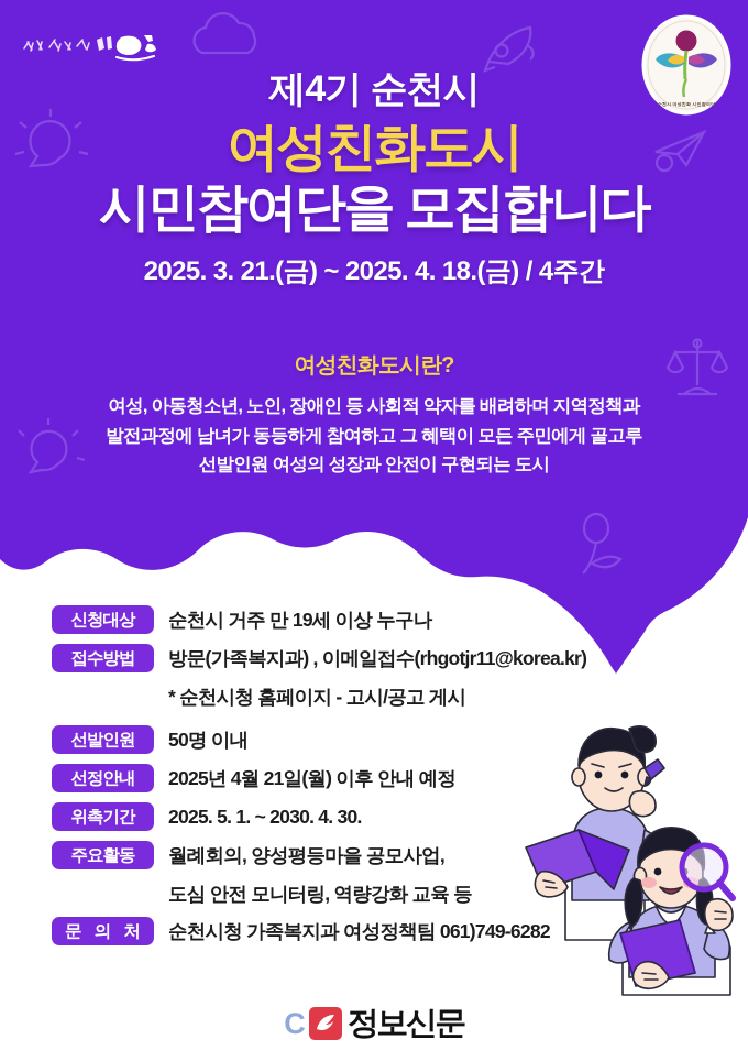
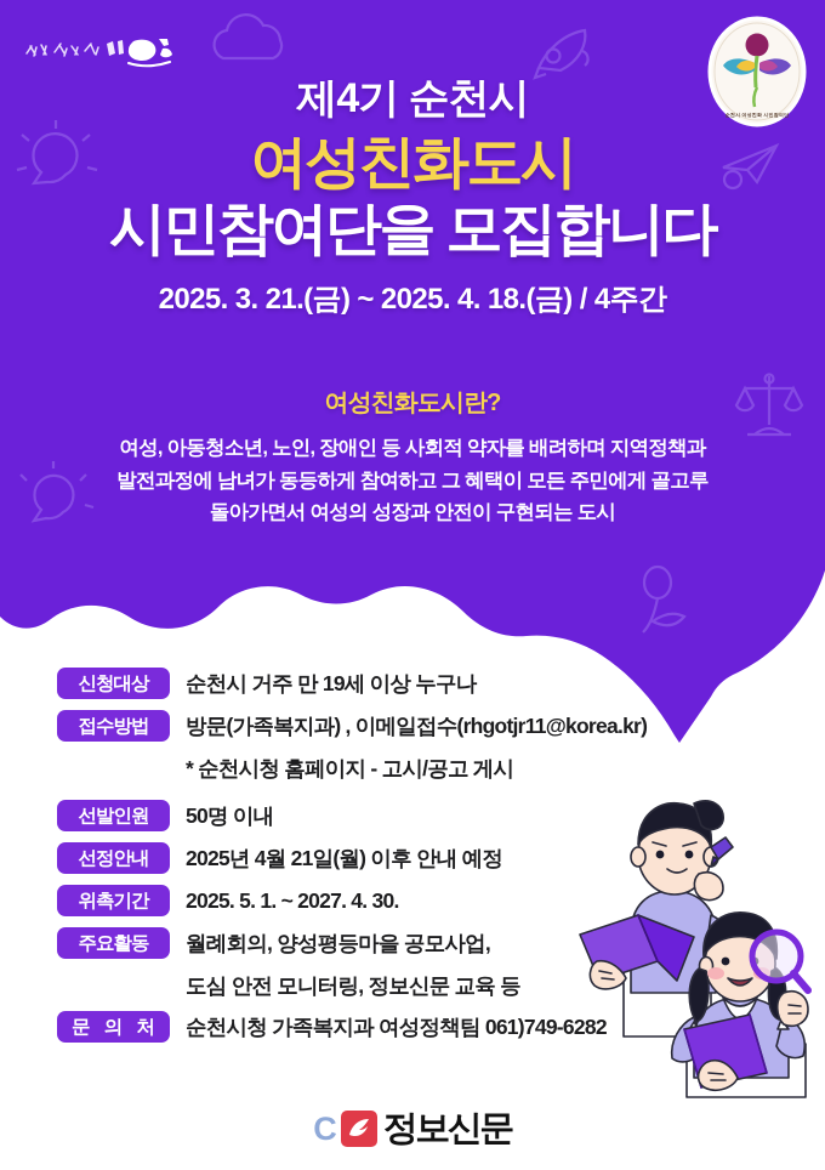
  제4기 순천시
  여성친화도시
  시민참여단을 모집합니다
  2025. 3. 21.(금) ~ 2025. 4. 18.(금) / 4주간
  여성친화도시란?
  여성, 아동청소년, 노인, 장애인 등 사회적 약자를 배려하며 지역정책과
  발전과정에 남녀가 동등하게 참여하고 그 혜택이 모든 주민에게 골고루
- 선발인원 여성의 성장과 안전이 구현되는 도시
+ 돌아가면서 여성의 성장과 안전이 구현되는 도시
  신청대상
  순천시 거주 만 19세 이상 누구나
  접수방법
  방문(가족복지과) , 이메일접수(rhgotjr11@korea.kr)
  * 순천시청 홈페이지 - 고시/공고 게시
  선발인원
  50명 이내
  선정안내
  2025년 4월 21일(월) 이후 안내 예정
  위촉기간
- 2025. 5. 1. ~ 2030. 4. 30.
+ 2025. 5. 1. ~ 2027. 4. 30.
  주요활동
  월례회의, 양성평등마을 공모사업,
- 도심 안전 모니터링, 역량강화 교육 등
+ 도심 안전 모니터링, 정보신문 교육 등
  문 의 처
  순천시청 가족복지과 여성정책팀 061)749-6282
  C
  정보신문
